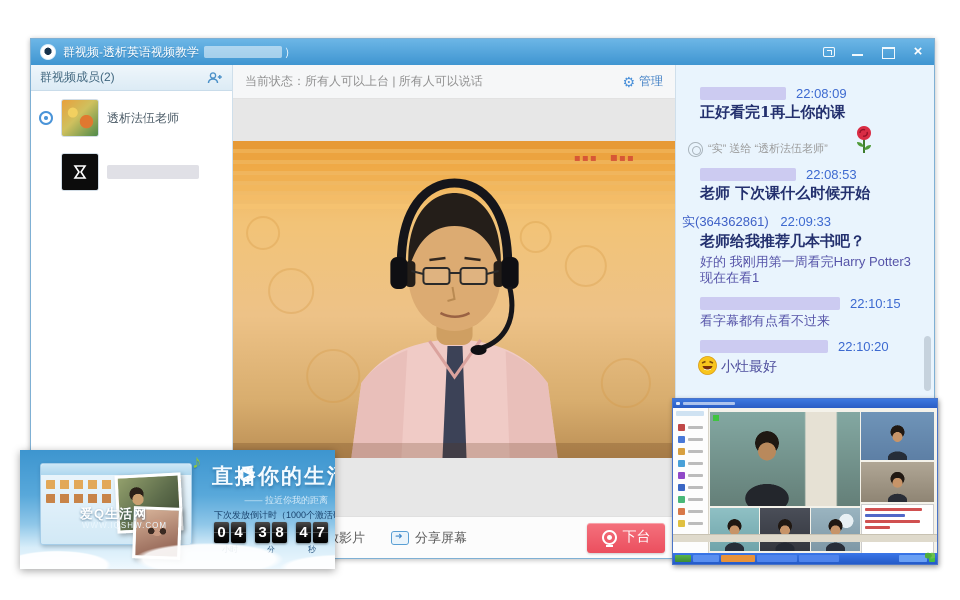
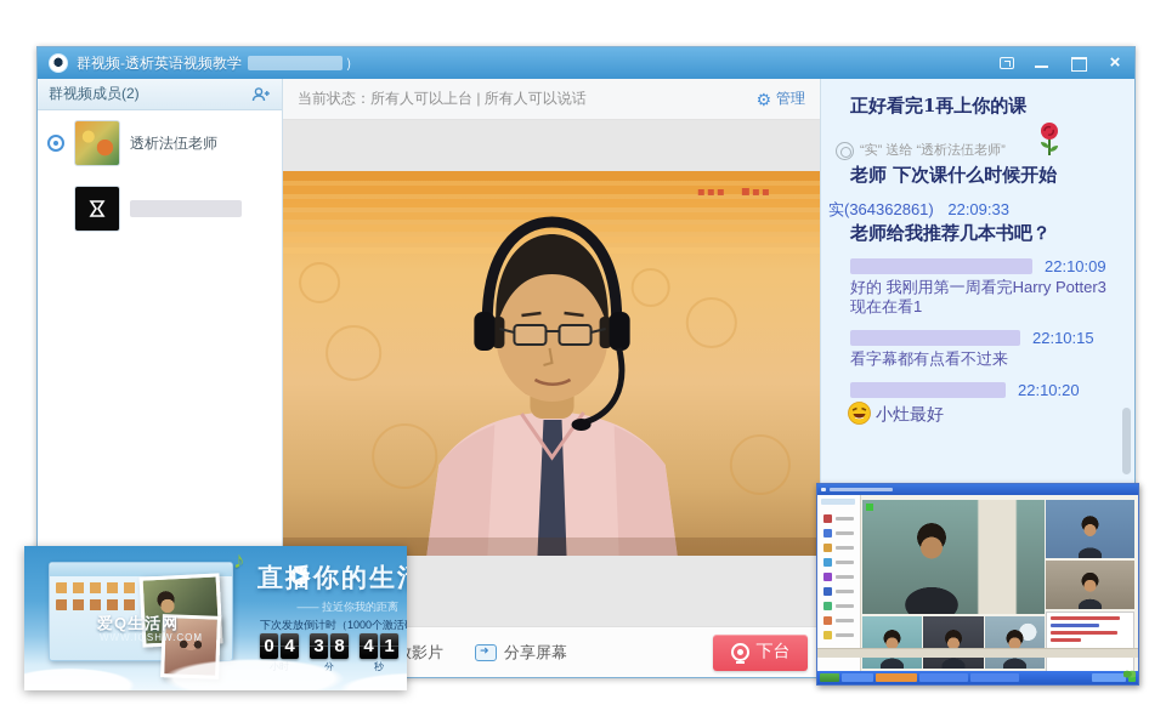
  群视频-透析英语视频教学
  ）
  ×
  群视频成员(2)
  透析法伍老师
  当前状态：所有人可以上台 | 所有人可以说话
  ⚙
  管理
  分享屏幕
  下台
- 22:08:09
  正好看完1再上你的课
  “实” 送给 “透析法伍老师”
- 22:08:53
  老师 下次课什么时候开始
  实(364362861) 22:09:33
  老师给我推荐几本书吧？
+ 22:10:09
  好的 我刚用第一周看完Harry Potter3 现在在看1
  22:10:15
  看字幕都有点看不过来
  22:10:20
  小灶最好
  ♪
  爱Q生活网
  WWW.IQSHW.COM
  ▶
  —— 拉近你我的距离
  下次发放倒计时（1000个激活
  0
  4
  3
  8
  4
- 7
+ 1
